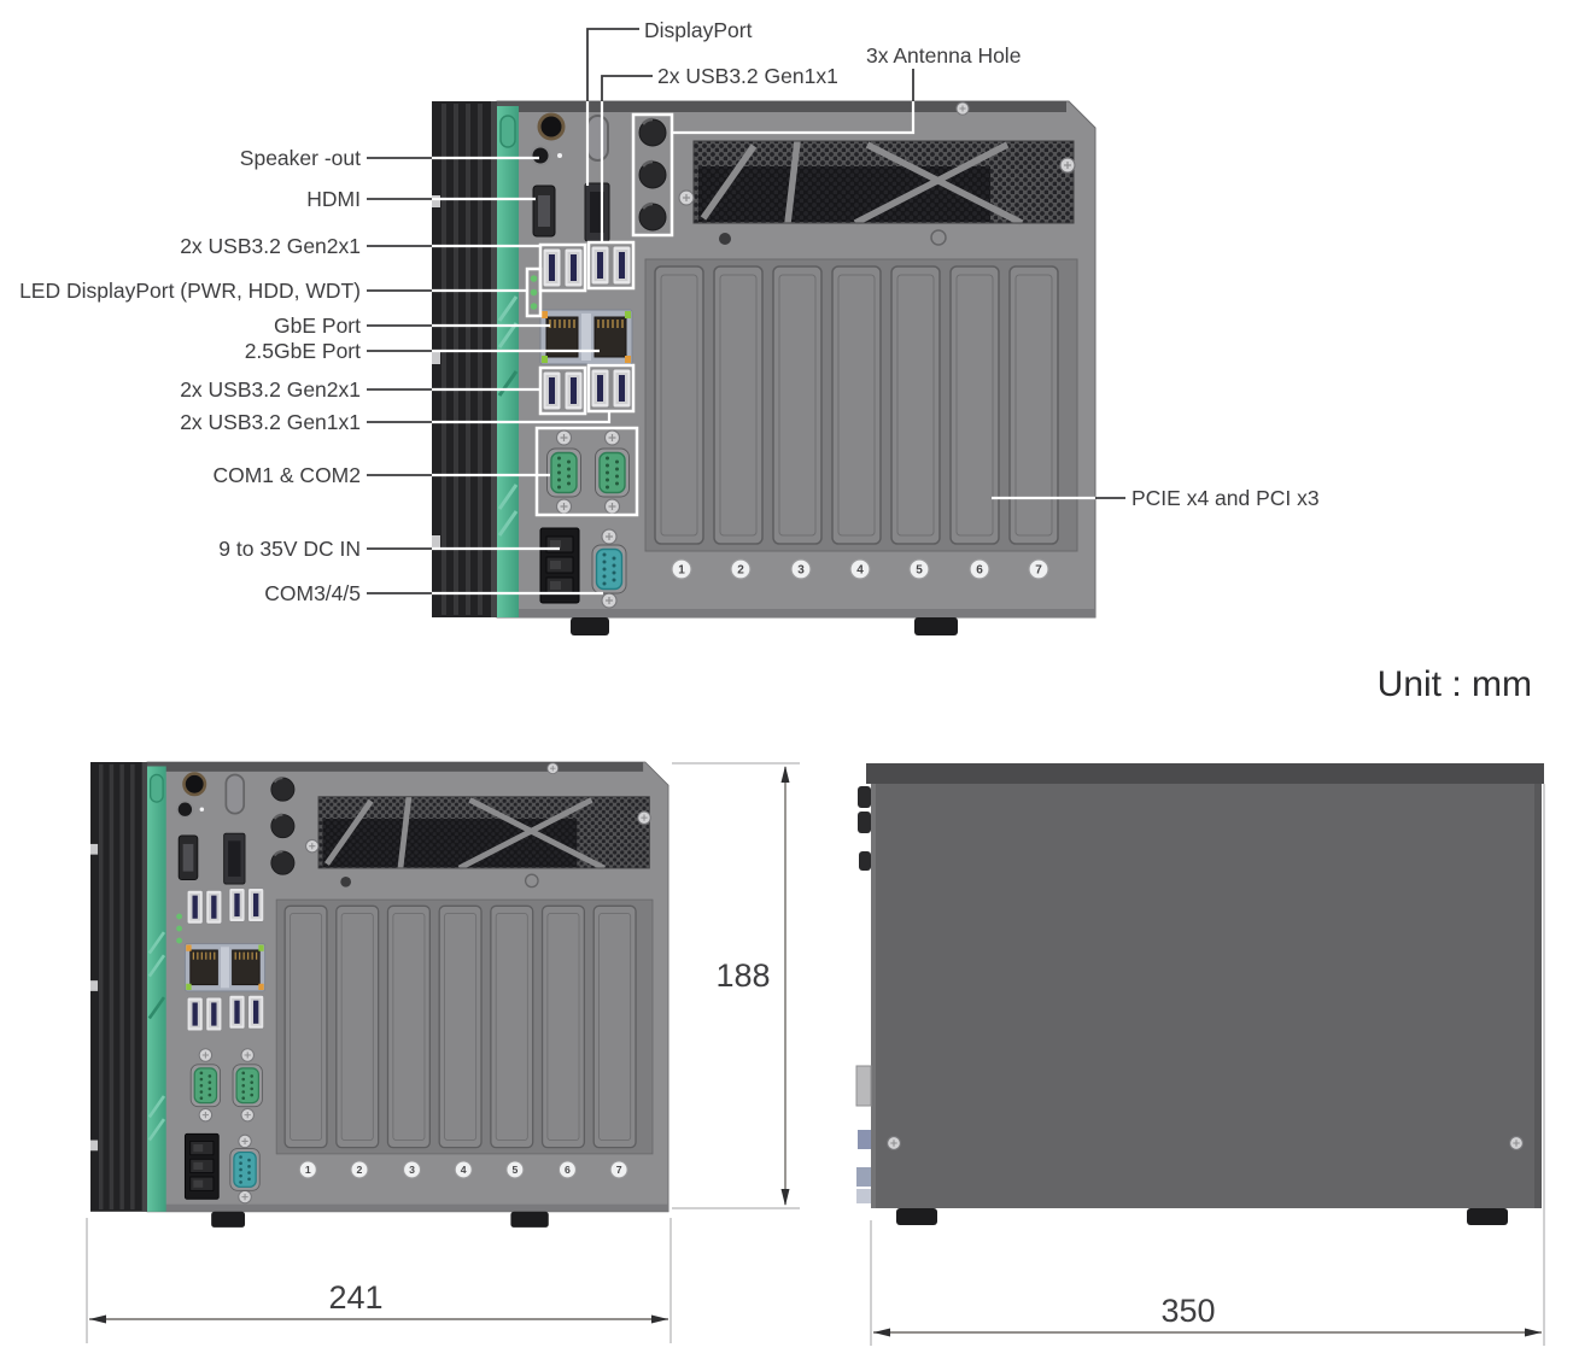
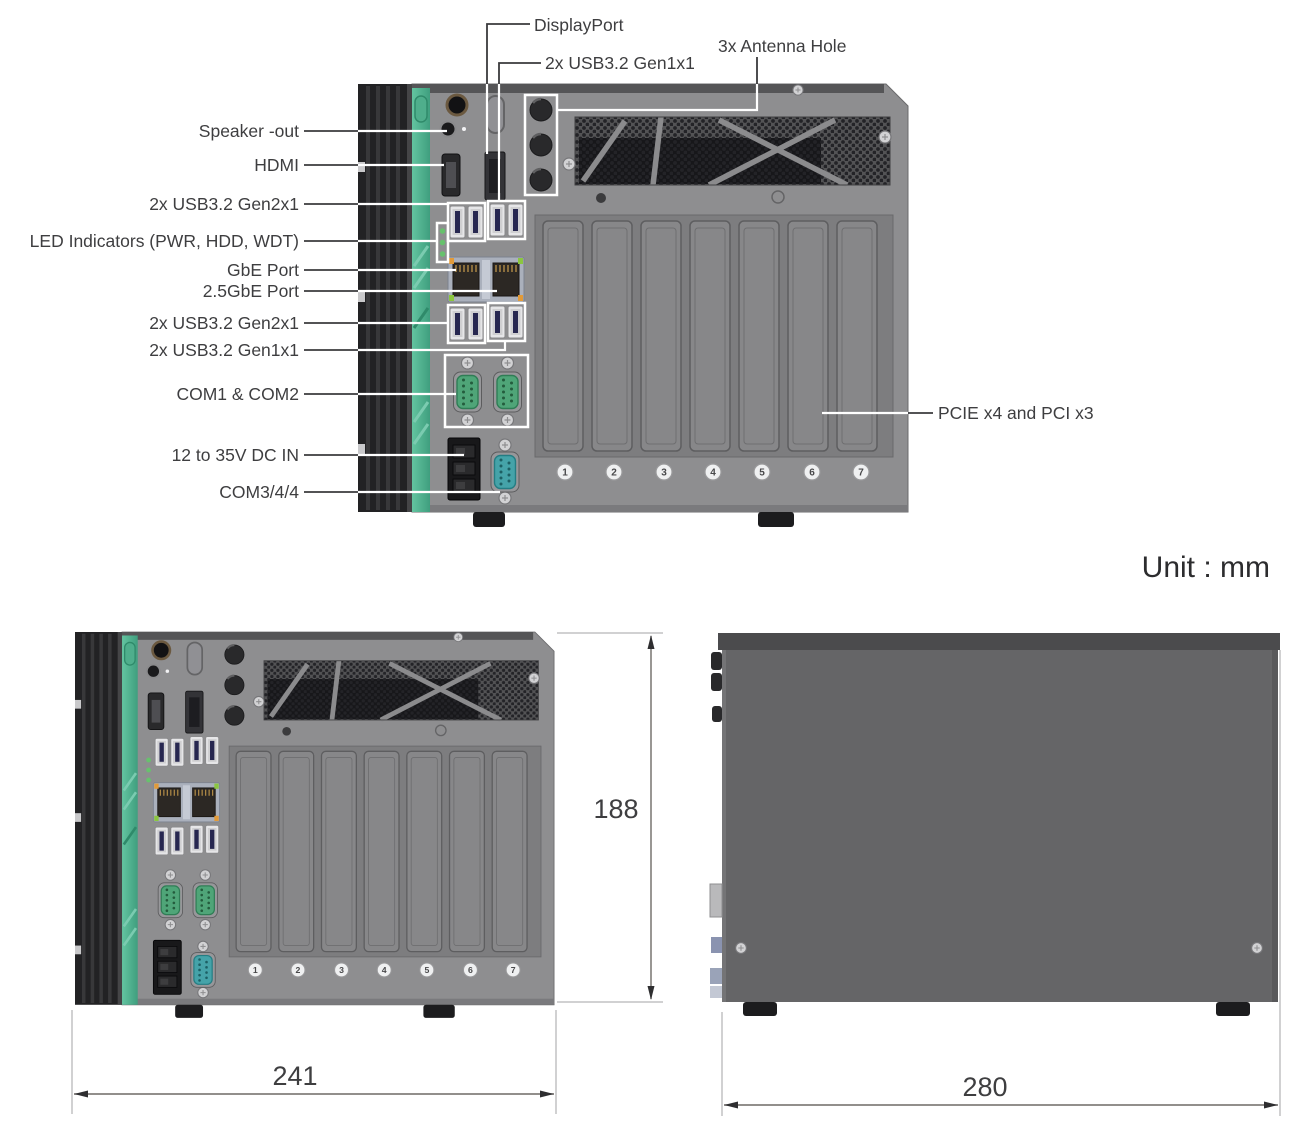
  DisplayPort
  2x USB3.2 Gen1x1
  3x Antenna Hole
  Speaker -out
  HDMI
  2x USB3.2 Gen2x1
- LED DisplayPort (PWR, HDD, WDT)
+ LED Indicators (PWR, HDD, WDT)
  GbE Port
  2.5GbE Port
  2x USB3.2 Gen2x1
  2x USB3.2 Gen1x1
  COM1 & COM2
- 9 to 35V DC IN
+ 12 to 35V DC IN
- COM3/4/5
+ COM3/4/4
  PCIE x4 and PCI x3
  Unit : mm
  188
  241
- 350
+ 280
